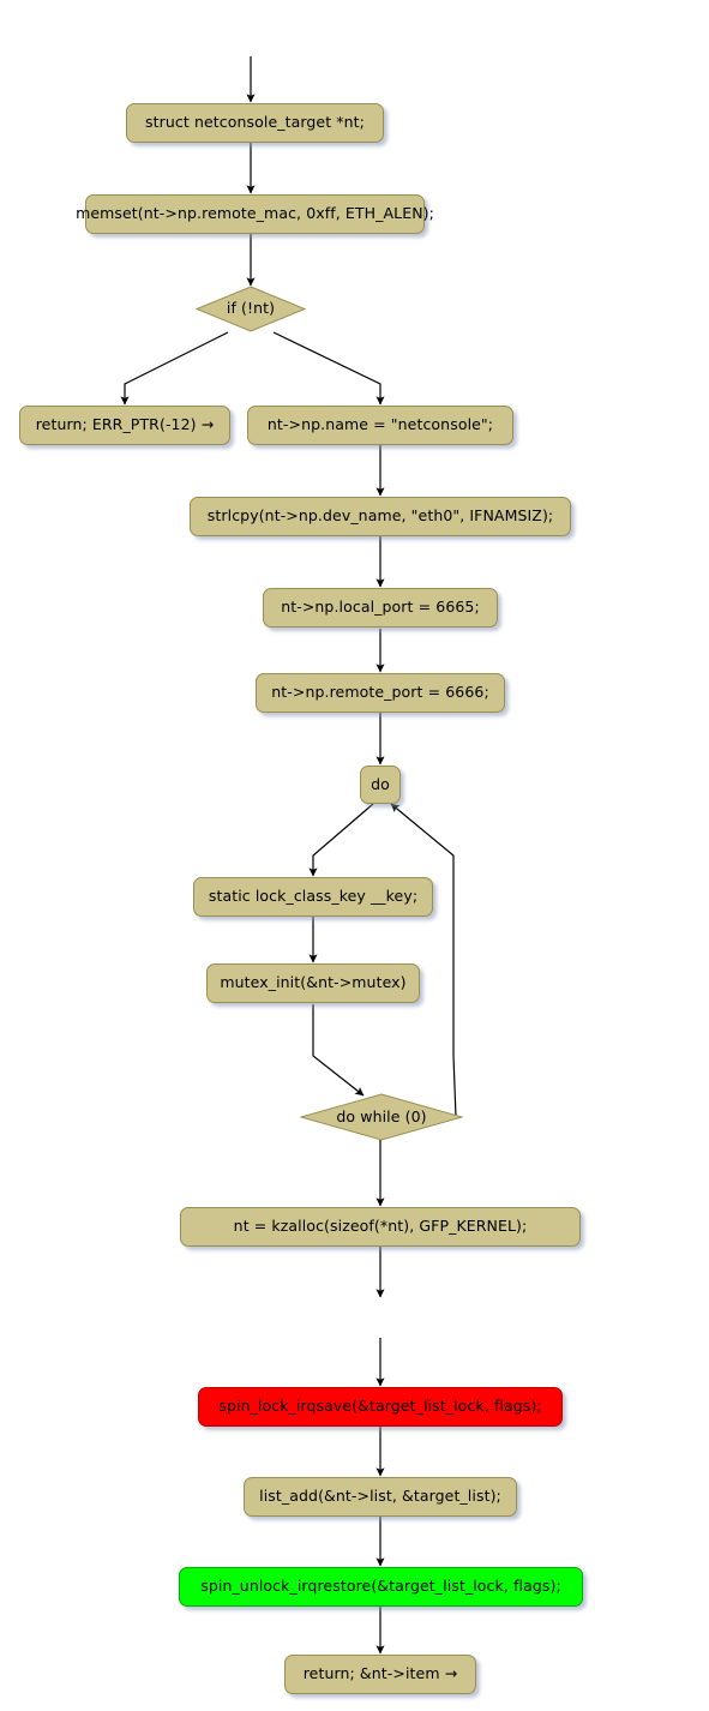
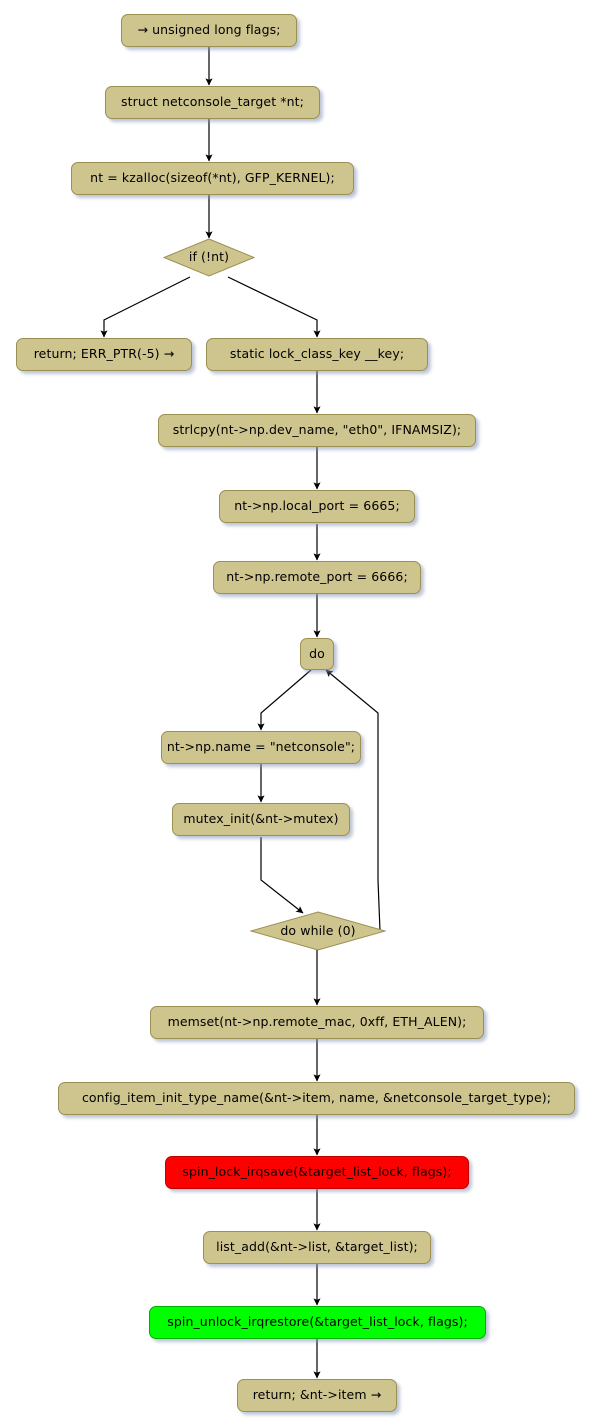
+ → unsigned long flags;
  struct netconsole_target *nt;
- memset(nt->np.remote_mac, 0xff, ETH_ALEN);
+ nt = kzalloc(sizeof(*nt), GFP_KERNEL);
  if (!nt)
- return; ERR_PTR(-12) →
+ return; ERR_PTR(-5) →
- nt->np.name = "netconsole";
+ static lock_class_key __key;
  strlcpy(nt->np.dev_name, "eth0", IFNAMSIZ);
  nt->np.local_port = 6665;
  nt->np.remote_port = 6666;
  do
- static lock_class_key __key;
+ nt->np.name = "netconsole";
  mutex_init(&nt->mutex)
  do while (0)
- nt = kzalloc(sizeof(*nt), GFP_KERNEL);
+ memset(nt->np.remote_mac, 0xff, ETH_ALEN);
+ config_item_init_type_name(&nt->item, name, &netconsole_target_type);
  spin_lock_irqsave(&target_list_lock, flags);
  list_add(&nt->list, &target_list);
  spin_unlock_irqrestore(&target_list_lock, flags);
  return; &nt->item →
